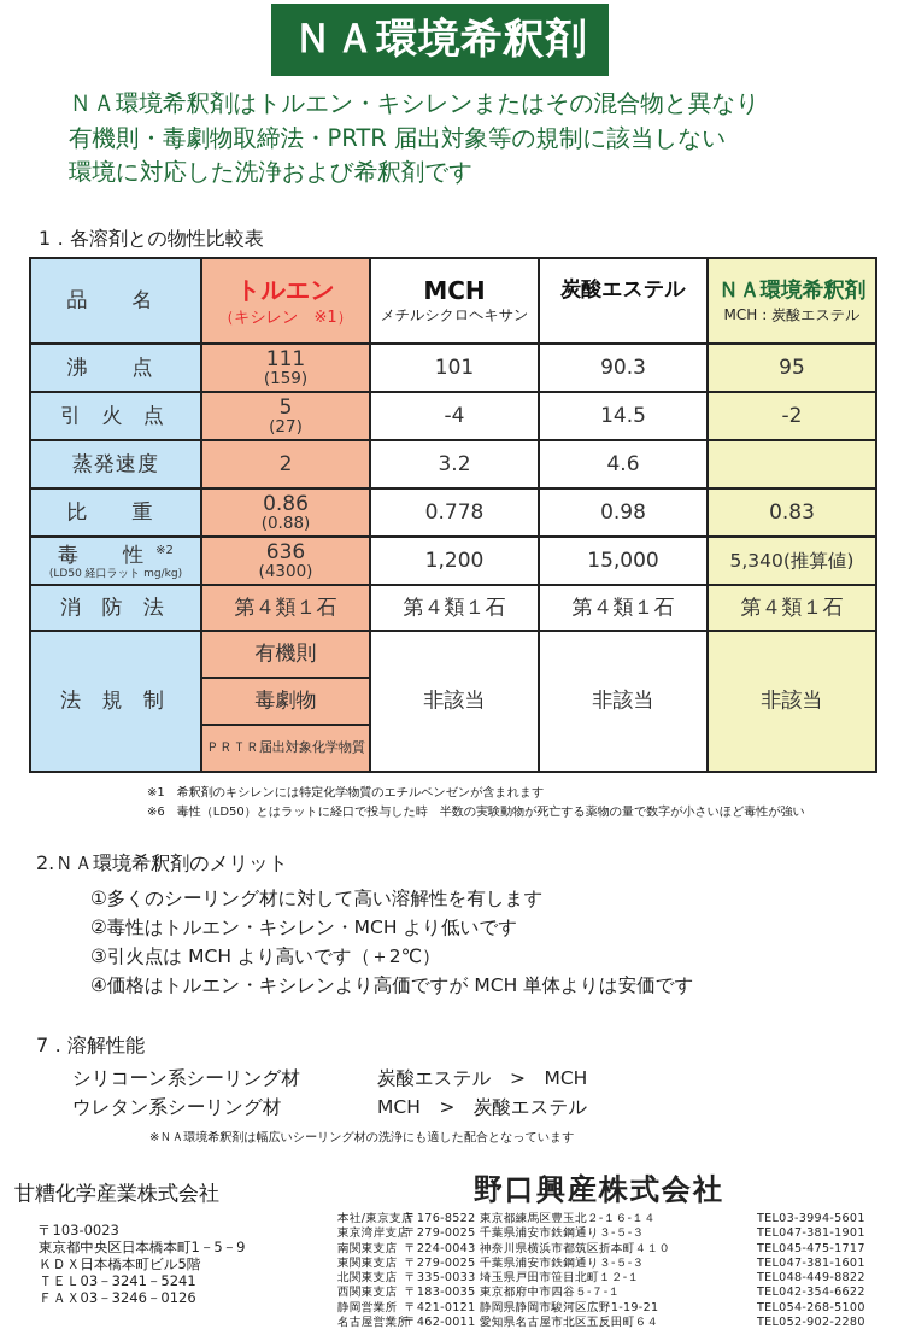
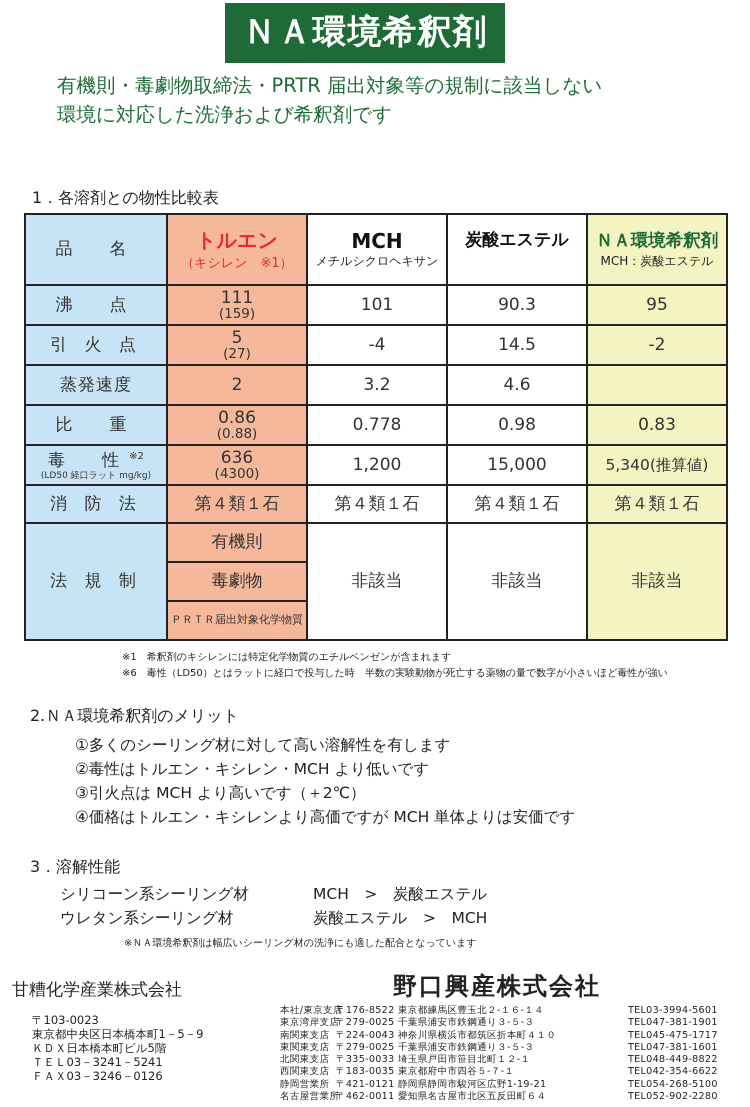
  ＮＡ環境希釈剤
- ＮＡ環境希釈剤はトルエン・キシレンまたはその混合物と異なり
  有機則・毒劇物取締法・PRTR 届出対象等の規制に該当しない
  環境に対応した洗浄および希釈剤です
  1．各溶剤との物性比較表
  品 名	トルエン （キシレン ※1）	MCH メチルシクロヘキサン	炭酸エステル	ＮＡ環境希釈剤 MCH：炭酸エステル
  沸 点	111(159)	101	90.3	95
  引 火 点	5(27)	-4	14.5	-2
  蒸発速度	2	3.2	4.6
  比 重	0.86(0.88)	0.778	0.98	0.83
  毒 性※2 (LD50 経口ラット mg/kg)	636(4300)	1,200	15,000	5,340(推算値)
  消 防 法	第４類１石	第４類１石	第４類１石	第４類１石
  法 規 制	有機則	非該当	非該当	非該当
  毒劇物
  ＰＲＴＲ届出対象化学物質
  ※1 希釈剤のキシレンには特定化学物質のエチルベンゼンが含まれます
  ※6 毒性（LD50）とはラットに経口で投与した時 半数の実験動物が死亡する薬物の量で数字が小さいほど毒性が強い
  2.ＮＡ環境希釈剤のメリット
  ①多くのシーリング材に対して高い溶解性を有します
  ②毒性はトルエン・キシレン・MCH より低いです
  ③引火点は MCH より高いです（＋2℃）
  ④価格はトルエン・キシレンより高価ですが MCH 単体よりは安価です
- 7．溶解性能
+ 3．溶解性能
  シリコーン系シーリング材
- 炭酸エステル > MCH
+ MCH > 炭酸エステル
  ウレタン系シーリング材
- MCH > 炭酸エステル
+ 炭酸エステル > MCH
  ※ＮＡ環境希釈剤は幅広いシーリング材の洗浄にも適した配合となっています
  甘糟化学産業株式会社
  〒103-0023
  東京都中央区日本橋本町1－5－9
  ＫＤＸ日本橋本町ビル5階
  ＴＥＬ03－3241－5241
  ＦＡＸ03－3246－0126
  野口興産株式会社
  本社/東京支
  〒176-8522
  東京都練馬区豊玉北２-１６-１４
  TEL03-3994-5601
  東京湾岸支店
  〒279-0025
  千葉県浦安市鉄鋼通り３-５-３
  TEL047-381-1901
  南関東支店
  〒224-0043
  神奈川県横浜市都筑区折本町４１０
  TEL045-475-1717
  東関東支店
  〒279-0025
  千葉県浦安市鉄鋼通り３-５-３
  TEL047-381-1601
  北関東支店
  〒335-0033
  埼玉県戸田市笹目北町１２-１
  TEL048-449-8822
  西関東支店
  〒183-0035
  東京都府中市四谷５-７-１
  TEL042-354-6622
  静岡営業所
  〒421-0121
  静岡県静岡市駿河区広野1-19-21
  TEL054-268-5100
  名古屋営業所
  〒462-0011
  愛知県名古屋市北区五反田町６４
  TEL052-902-2280
